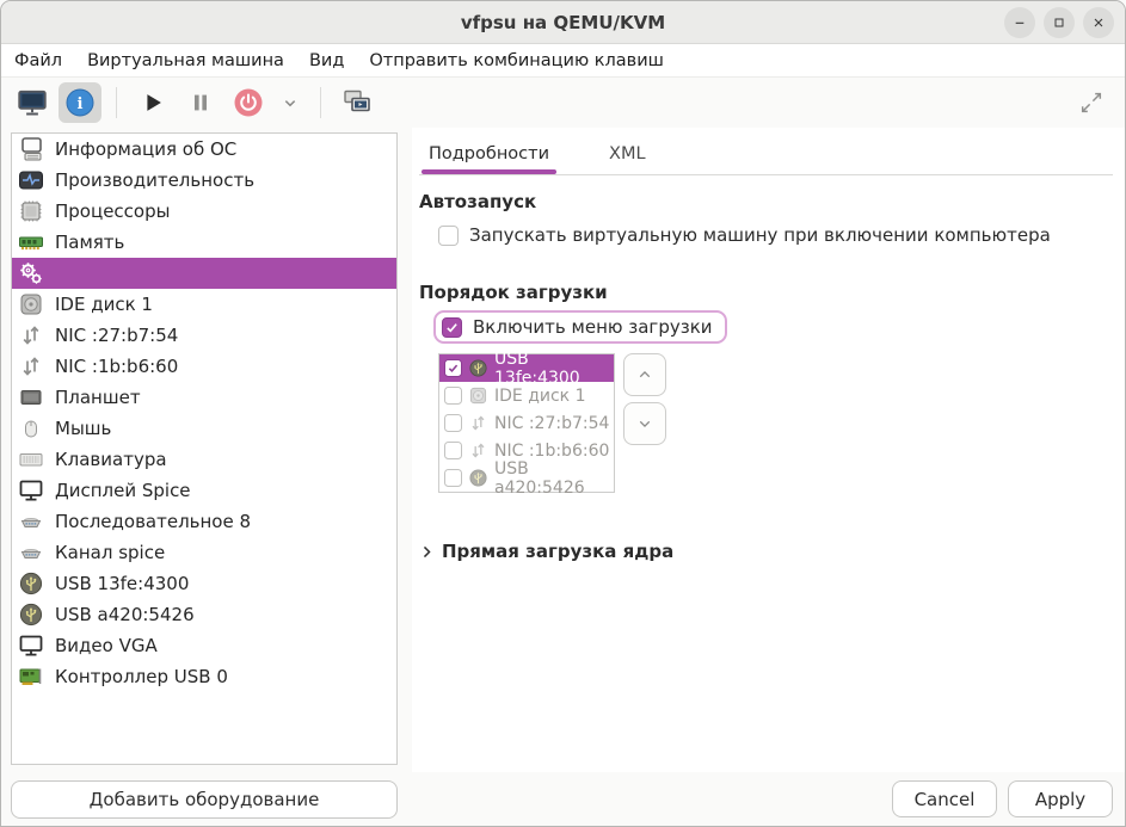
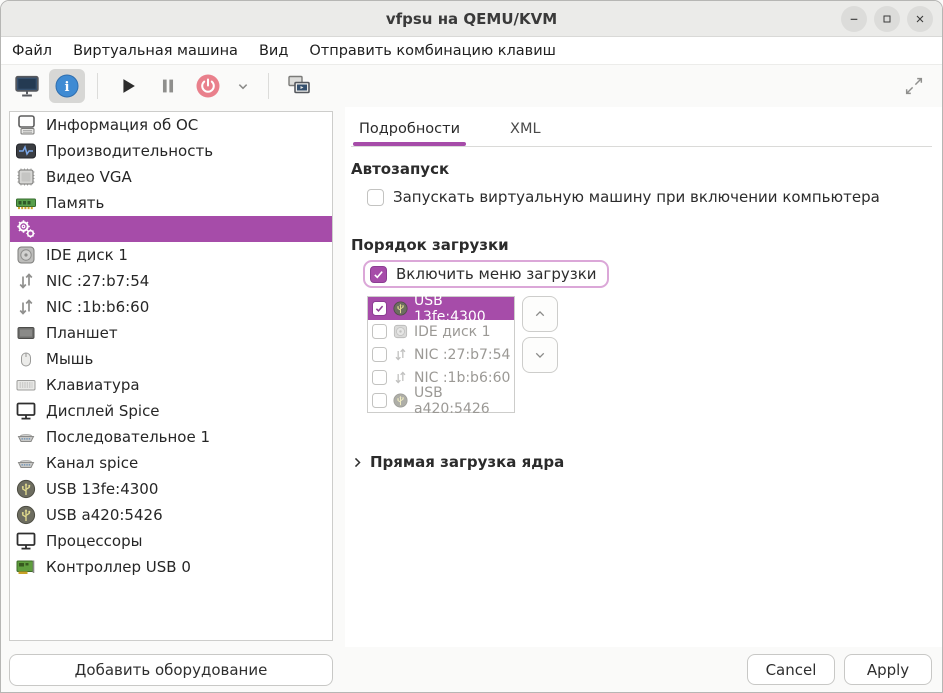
  vfpsu на QEMU/KVM
  Файл
  Виртуальная машина
  Вид
  Отправить комбинацию клавиш
  i
  Информация об ОС
  Производительность
- Процессоры
+ Видео VGA
  Память
  IDE диск 1
  NIC :27:b7:54
  NIC :1b:b6:60
  Планшет
  Мышь
  Клавиатура
  Дисплей Spice
- Последовательное 8
+ Последовательное 1
  Канал spice
  USB 13fe:4300
  USB a420:5426
- Видео VGA
+ Процессоры
  Контроллер USB 0
  Подробности
  XML
  Автозапуск
  Запускать виртуальную машину при включении компьютера
  Порядок загрузки
  Включить меню загрузки
  USB 13fe:4300
  IDE диск 1
  NIC :27:b7:54
  NIC :1b:b6:60
  USB a420:5426
  Прямая загрузка ядра
  Добавить оборудование
  Cancel
  Apply
